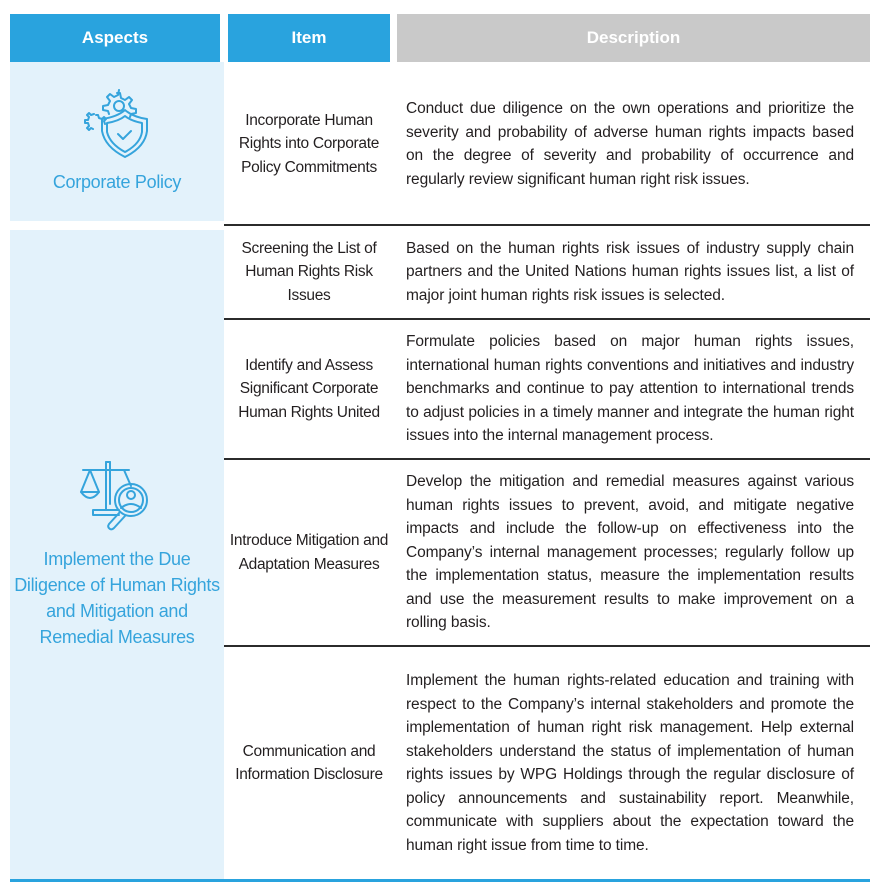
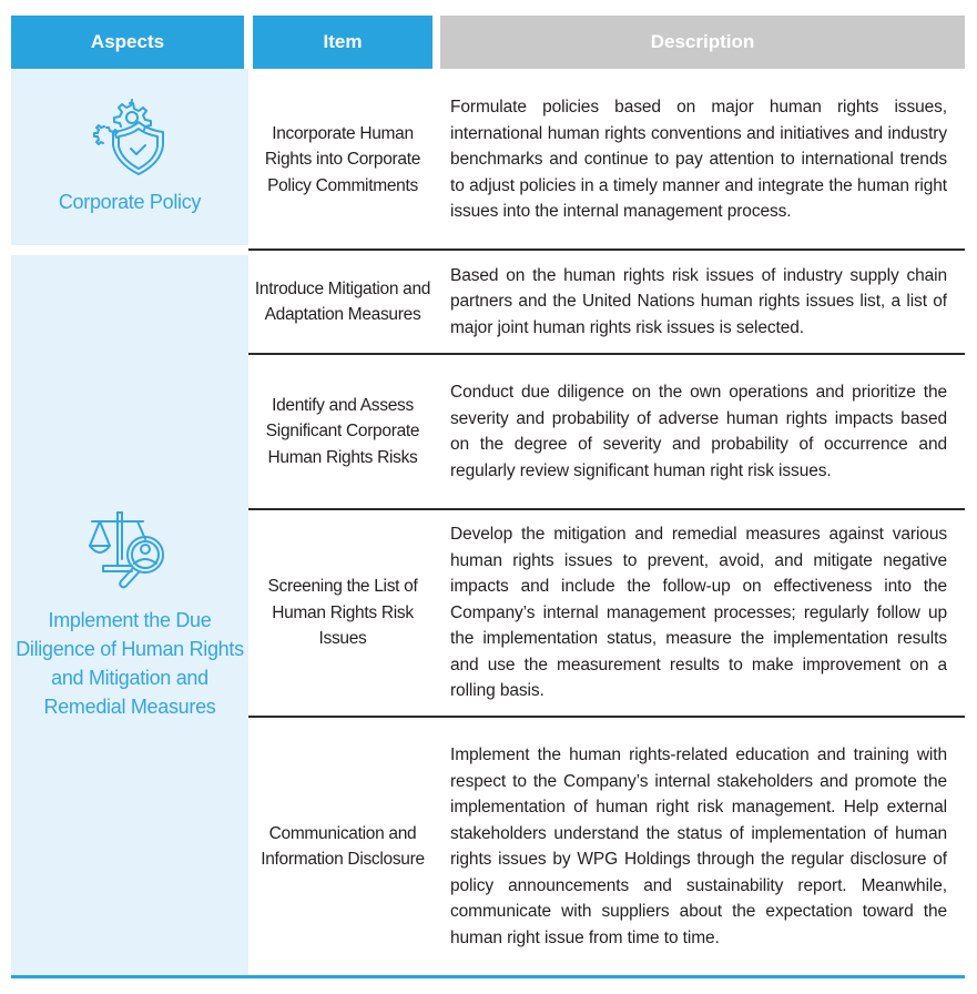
  Aspects
  Item
  Description
  Corporate Policy
  Incorporate Human Rights into Corporate Policy Commitments
- Conduct due diligence on the own operations and prioritize the severity and probability of adverse human rights impacts based on the degree of severity and probability of occurrence and regularly review significant human right risk issues.
+ Formulate policies based on major human rights issues, international human rights conventions and initiatives and industry benchmarks and continue to pay attention to international trends to adjust policies in a timely manner and integrate the human right issues into the internal management process.
  Implement the Due Diligence of Human Rights and Mitigation and Remedial Measures
- Screening the List of Human Rights Risk Issues
+ Introduce Mitigation and Adaptation Measures
  Based on the human rights risk issues of industry supply chain partners and the United Nations human rights issues list, a list of major joint human rights risk issues is selected.
- Identify and Assess Significant Corporate Human Rights United
+ Identify and Assess Significant Corporate Human Rights Risks
- Formulate policies based on major human rights issues, international human rights conventions and initiatives and industry benchmarks and continue to pay attention to international trends to adjust policies in a timely manner and integrate the human right issues into the internal management process.
+ Conduct due diligence on the own operations and prioritize the severity and probability of adverse human rights impacts based on the degree of severity and probability of occurrence and regularly review significant human right risk issues.
- Introduce Mitigation and Adaptation Measures
+ Screening the List of Human Rights Risk Issues
  Develop the mitigation and remedial measures against various human rights issues to prevent, avoid, and mitigate negative impacts and include the follow-up on effectiveness into the Company’s internal management processes; regularly follow up the implementation status, measure the implementation results and use the measurement results to make improvement on a rolling basis.
  Communication and Information Disclosure
  Implement the human rights-related education and training with respect to the Company’s internal stakeholders and promote the implementation of human right risk management. Help external stakeholders understand the status of implementation of human rights issues by WPG Holdings through the regular disclosure of policy announcements and sustainability report. Meanwhile, communicate with suppliers about the expectation toward the human right issue from time to time.
